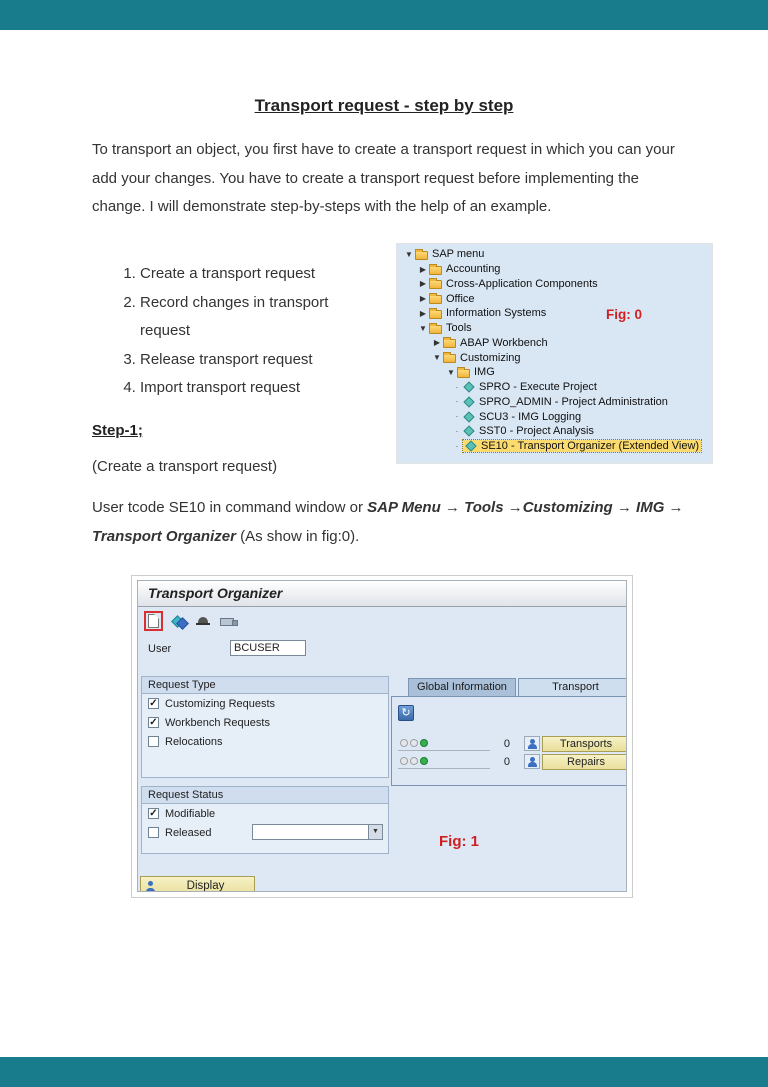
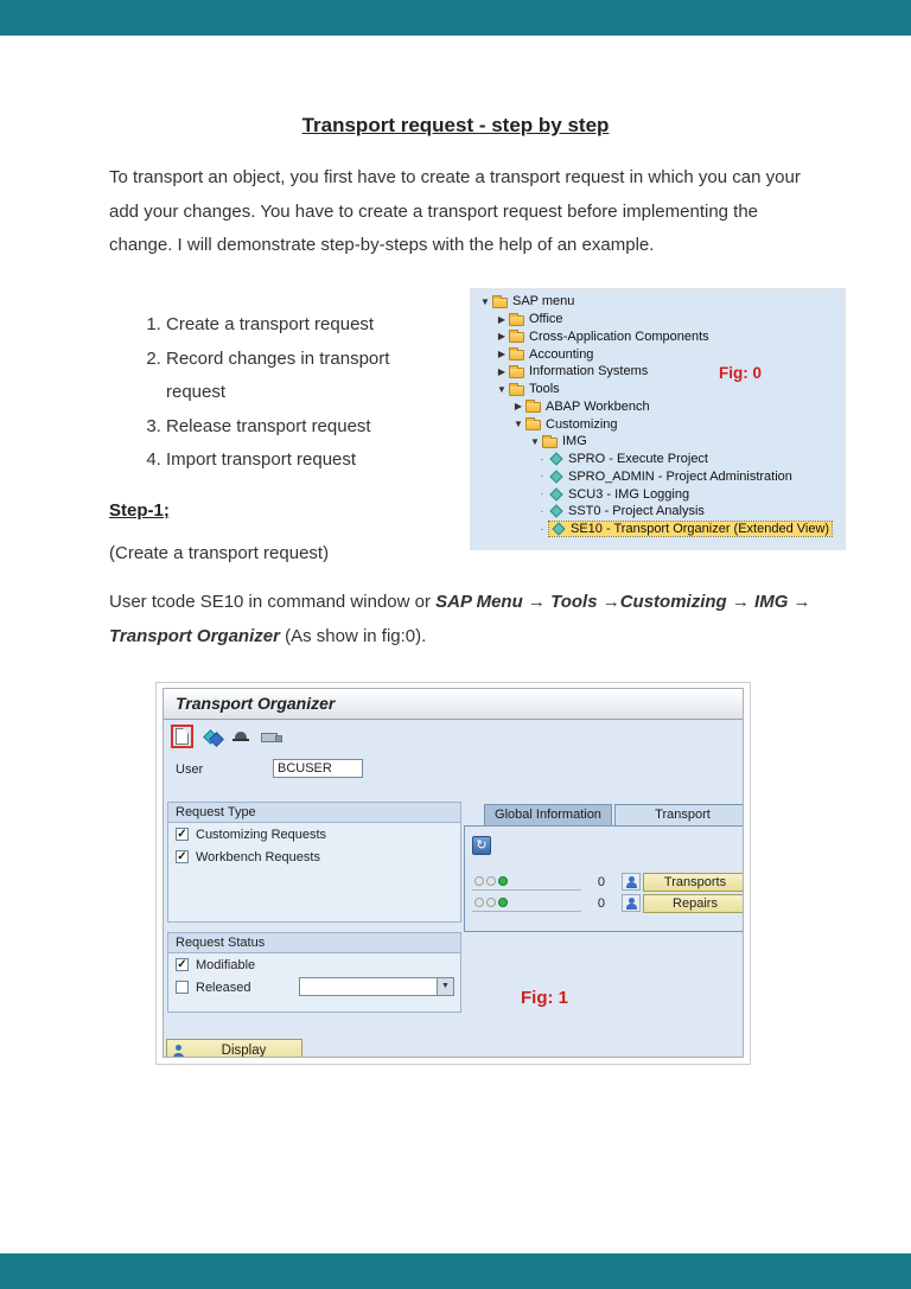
  Transport request - step by step
  To transport an object, you first have to create a transport request in which you can your add your changes. You have to create a transport request before implementing the change. I will demonstrate step-by-steps with the help of an example.
  Create a transport request
  Record changes in transport request
  Release transport request
  Import transport request
  ▼
  SAP menu
  ▶
- Accounting
+ Office
  ▶
  Cross-Application Components
  ▶
- Office
+ Accounting
  ▶
  Information Systems
  ▼
  Tools
  ▶
  ABAP Workbench
  ▼
  Customizing
  ▼
  IMG
  ·
  SPRO - Execute Project
  ·
  SPRO_ADMIN - Project Administration
  ·
  SCU3 - IMG Logging
  ·
  SST0 - Project Analysis
  ·
  SE10 - Transport Organizer (Extended View)
  Fig: 0
  Step-1;
  (Create a transport request)
  User tcode SE10 in command window or SAP Menu → Tools →Customizing → IMG → Transport Organizer (As show in fig:0).
  Transport Organizer
  User
  BCUSER
  Request Type
  ✓
  Customizing Requests
  ✓
  Workbench Requests
- Relocations
  Global Information
  ↻
  0
  Transports
  0
  Repairs
  Request Status
  ✓
  Modifiable
  Released
  Fig: 1
  Display
